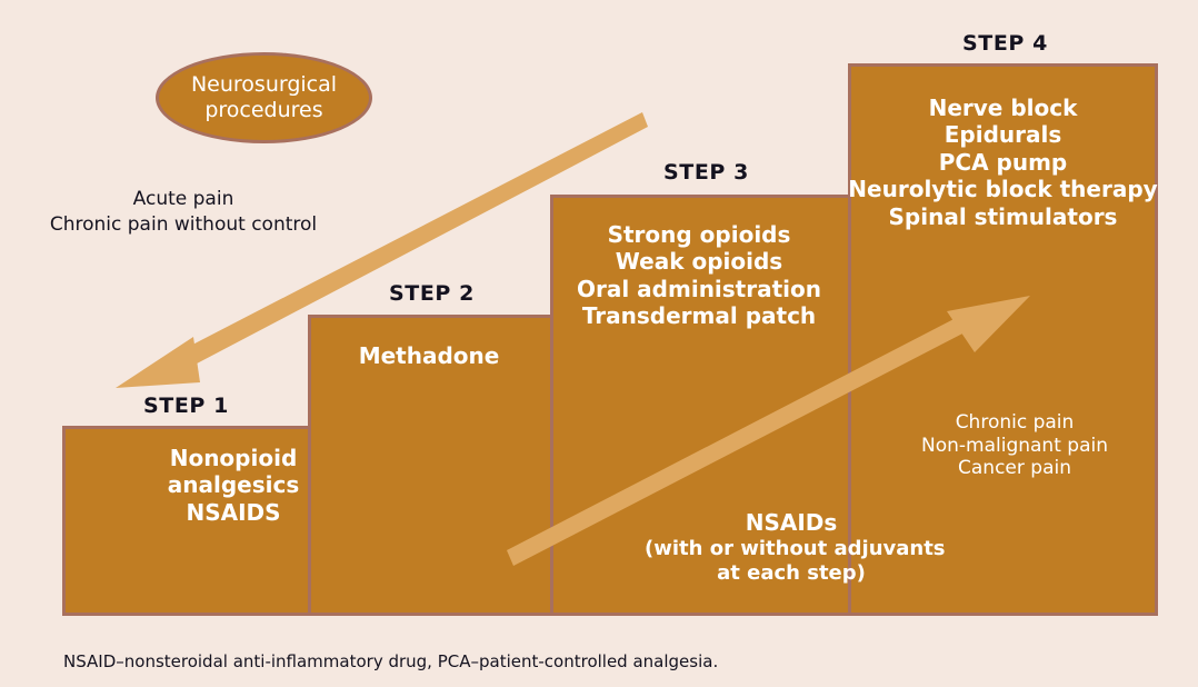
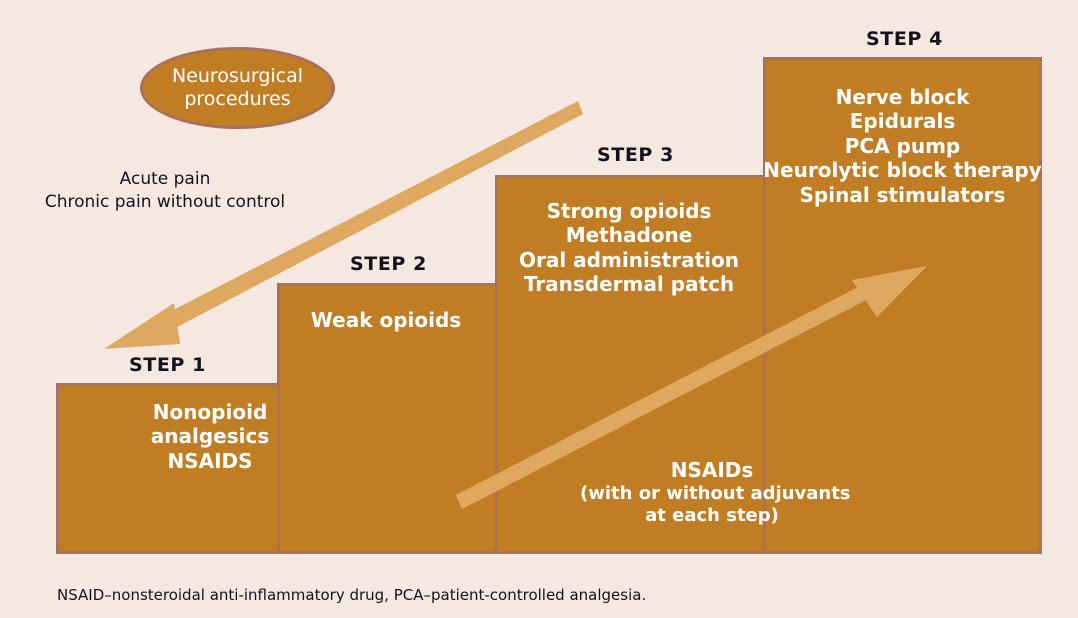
  Neurosurgical
  procedures
  Acute pain
  Chronic pain without control
  STEP 1
  STEP 2
  STEP 3
  STEP 4
  Nonopioid
  analgesics
  NSAIDS
- Methadone
+ Weak opioids
  Strong opioids
- Weak opioids
+ Methadone
  Oral administration
  Transdermal patch
  Nerve block
  Epidurals
  PCA pump
  Neurolytic block therapy
  Spinal stimulators
- Chronic pain
- Non-malignant pain
- Cancer pain
  NSAIDs
  (with or without adjuvants
  at each step)
  NSAID–nonsteroidal anti-inflammatory drug, PCA–patient-controlled analgesia.
